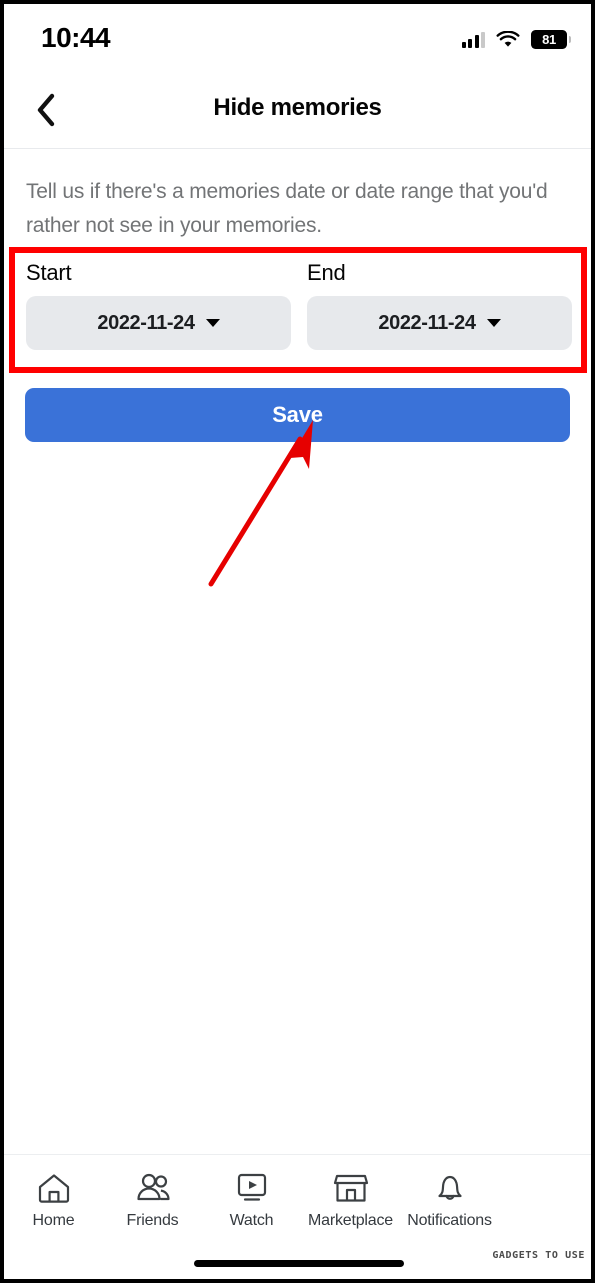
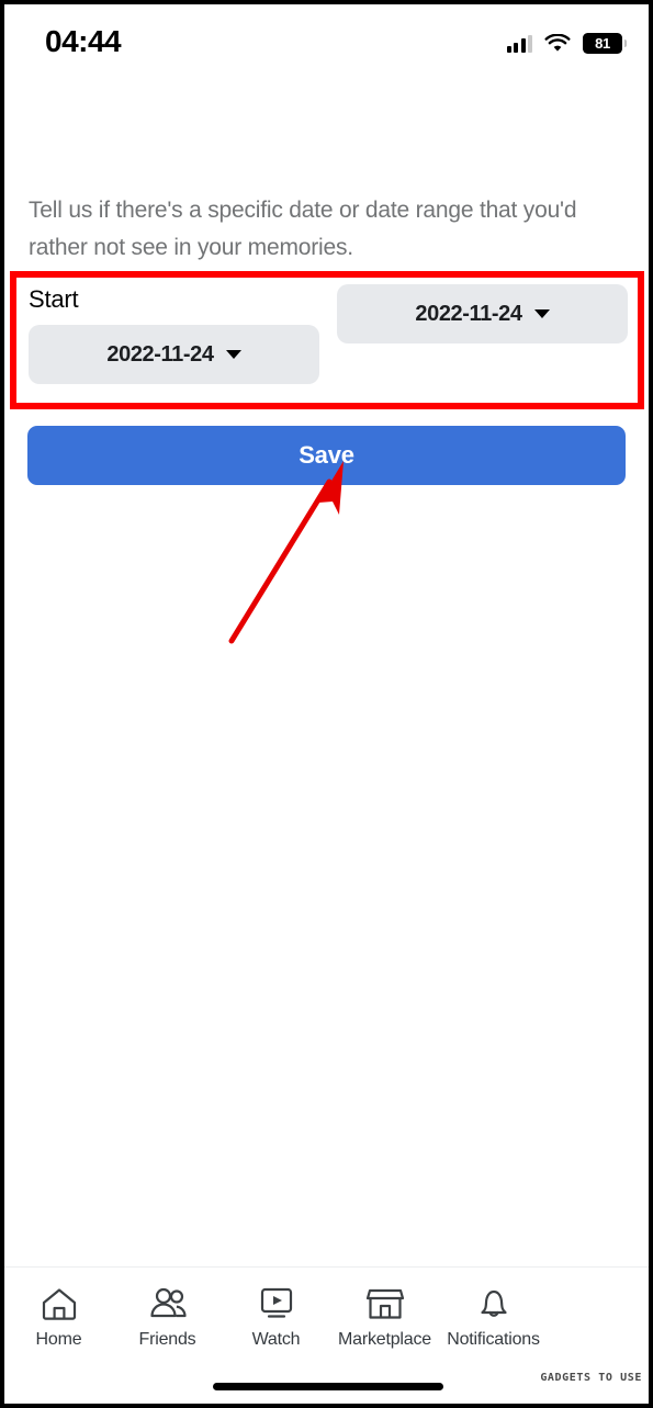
- 10:44
+ 04:44
  81
- Hide memories
- Tell us if there's a memories date or date range that you'd rather not see in your memories.
+ Tell us if there's a specific date or date range that you'd rather not see in your memories.
  Start
  2022-11-24
- End
  2022-11-24
  Save
  Home
  Friends
  Watch
  Marketplace
  Notifications
  GADGETS TO USE
